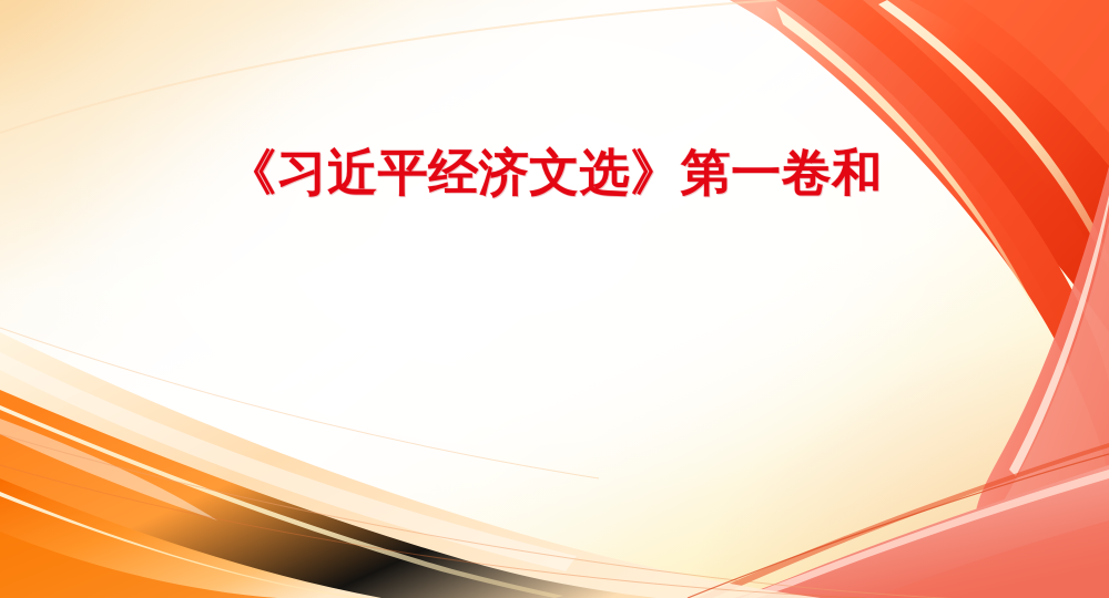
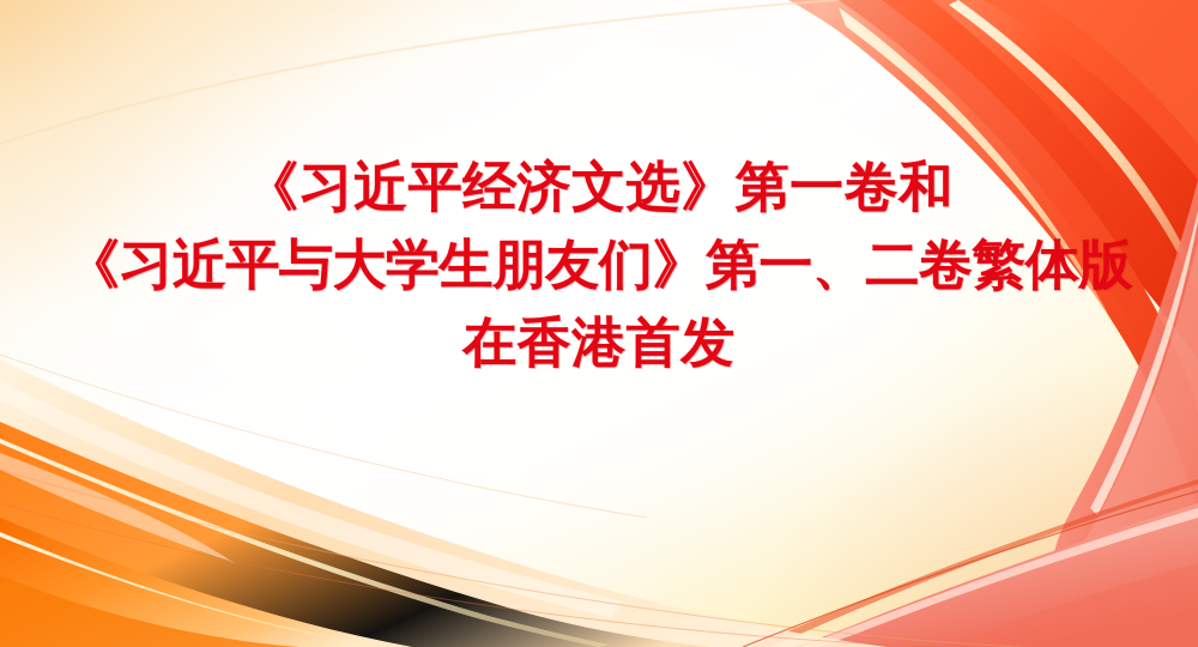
  《习近平经济文选》第一卷和
+ 《习近平与大学生朋友们》第一、二卷繁体版
+ 在香港首发
